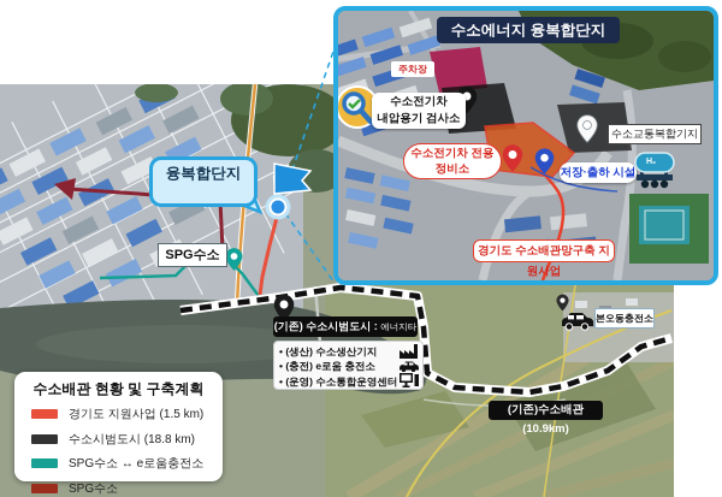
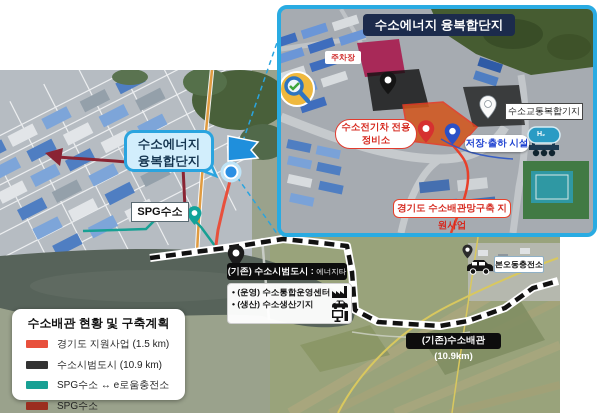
+ 수소에너지
  융복합단지
  SPG수소
  (기존) 수소시범도시 : 에너지타
- • (생산) 수소생산기지
+ • (운영) 수소통합운영센터
- • (충전) e로움 충전소
- • (운영) 수소통합운영센터
+ • (생산) 수소생산기지
  본오동충전소
  (기존)수소배관(10.9km)
  수소배관 현황 및 구축계획
  경기도 지원사업 (1.5 km)
- 수소시범도시 (18.8 km)
+ 수소시범도시 (10.9 km)
  SPG수소 ↔ e로움충전소
  SPG수소
  수소에너지 융복합단지
  주차장
- 수소전기차
- 내압용기 검사소
  수소전기차 전용
  정비소
  수소교통복합기지
  저장·출하 시설
  경기도 수소배관망구축 지원사업
